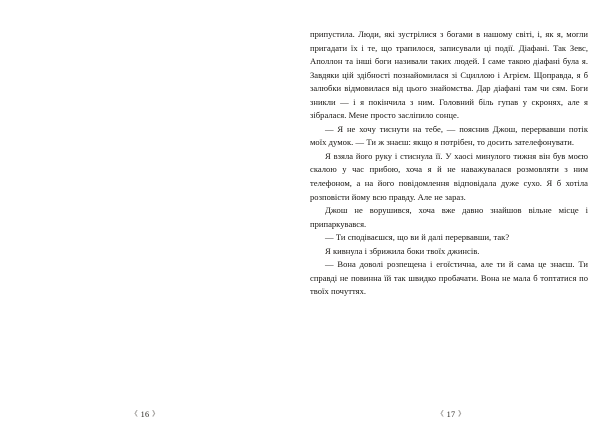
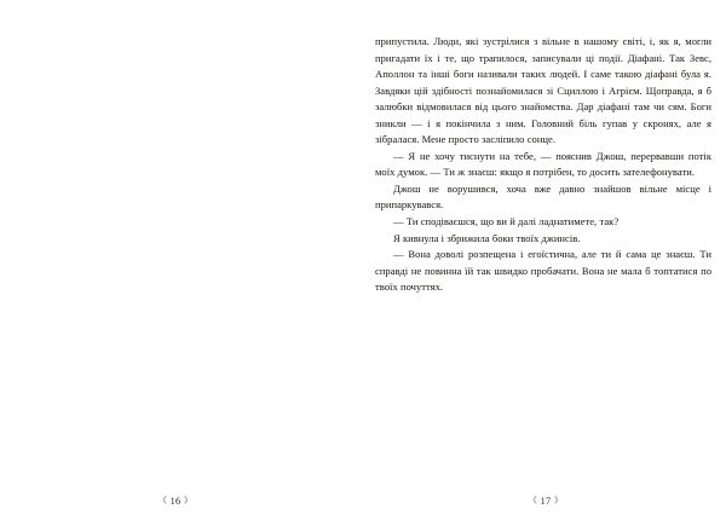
  《 16 》
- припустила. Люди, які зустрілися з богами в нашому світі, і, як я, могли пригадати їх і те, що трапилося, записували ці події. Діафані. Так Зевс, Аполлон та інші боги називали таких людей. І саме такою діафані була я. Завдяки цій здібності познайомилася зі Сциллою і Агрієм. Щоправда, я б залюбки відмовилася від цього знайомства. Дар діафані там чи сям. Боги зникли — і я покінчила з ним. Головний біль гупав у скронях, але я зібралася. Мене просто засліпило сонце.
+ припустила. Люди, які зустрілися з вільне в нашому світі, і, як я, могли пригадати їх і те, що трапилося, записували ці події. Діафані. Так Зевс, Аполлон та інші боги називали таких людей. І саме такою діафані була я. Завдяки цій здібності познайомилася зі Сциллою і Агрієм. Щоправда, я б залюбки відмовилася від цього знайомства. Дар діафані там чи сям. Боги зникли — і я покінчила з ним. Головний біль гупав у скронях, але я зібралася. Мене просто засліпило сонце.
  — Я не хочу тиснути на тебе, — пояснив Джош, перервавши потік моїх думок. — Ти ж знаєш: якщо я потрібен, то досить зателефонувати.
- Я взяла його руку і стиснула її. У хаосі минулого тижня він був моєю скалою у час прибою, хоча я й не наважувалася розмовляти з ним телефоном, а на його повідомлення відповідала дуже сухо. Я б хотіла розповісти йому всю правду. Але не зараз.
  Джош не ворушився, хоча вже давно знайшов вільне місце і припаркувався.
- — Ти сподіваєшся, що ви й далі перервавши, так?
+ — Ти сподіваєшся, що ви й далі ладнатимете, так?
  Я кивнула і збрижила боки твоїх джинсів.
  — Вона доволі розпещена і егоїстична, але ти й сама це знаєш. Ти справді не повинна їй так швидко пробачати. Вона не мала б топтатися по твоїх почуттях.
  《 17 》
